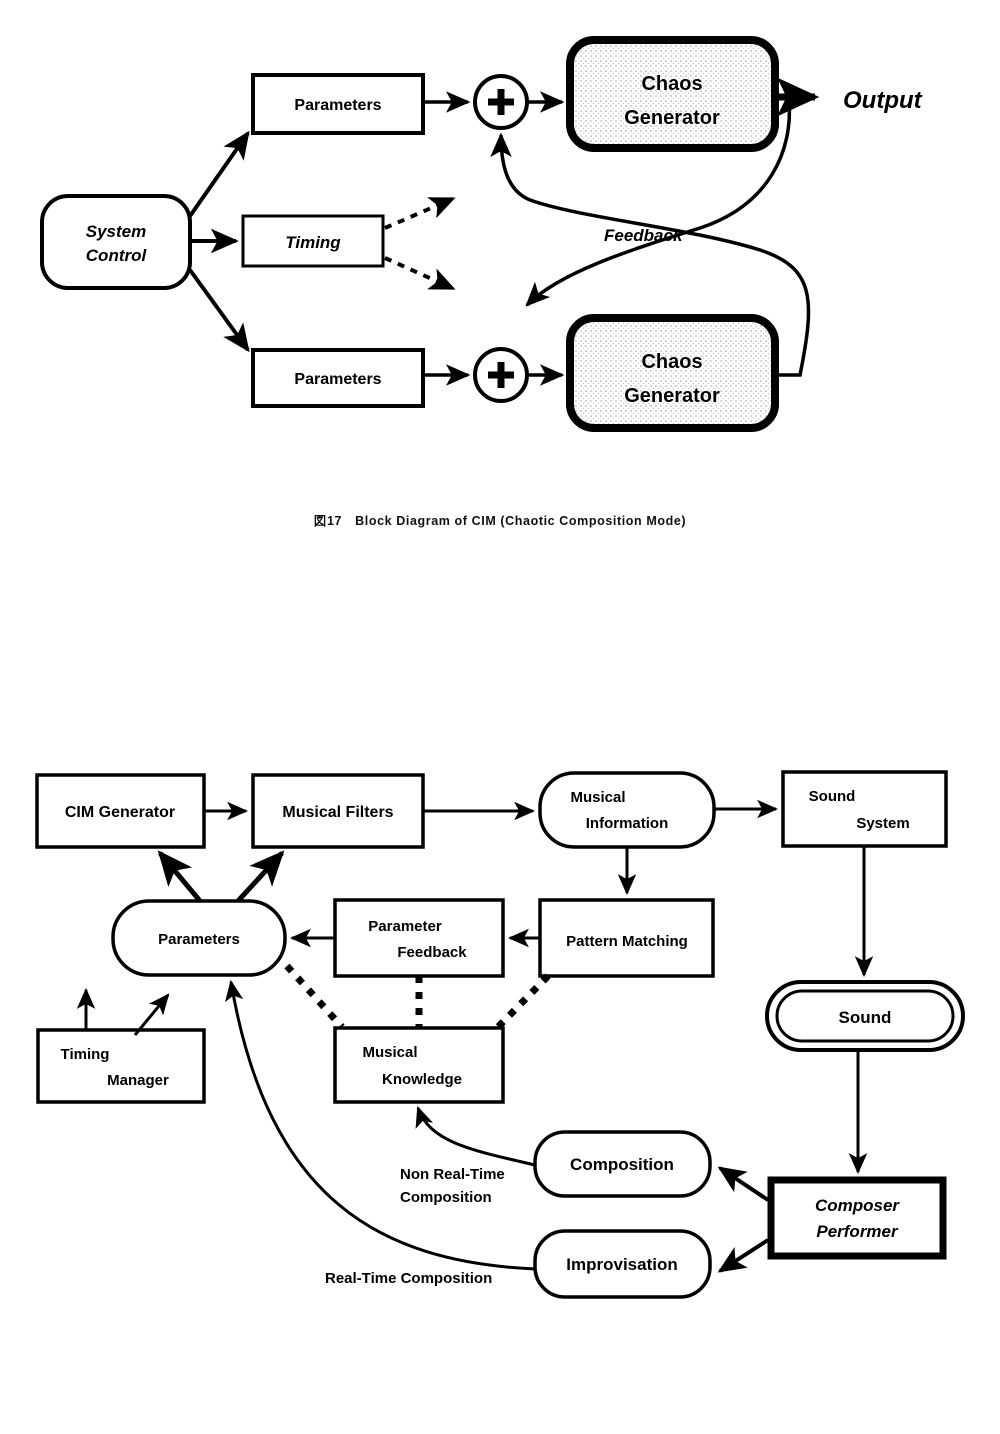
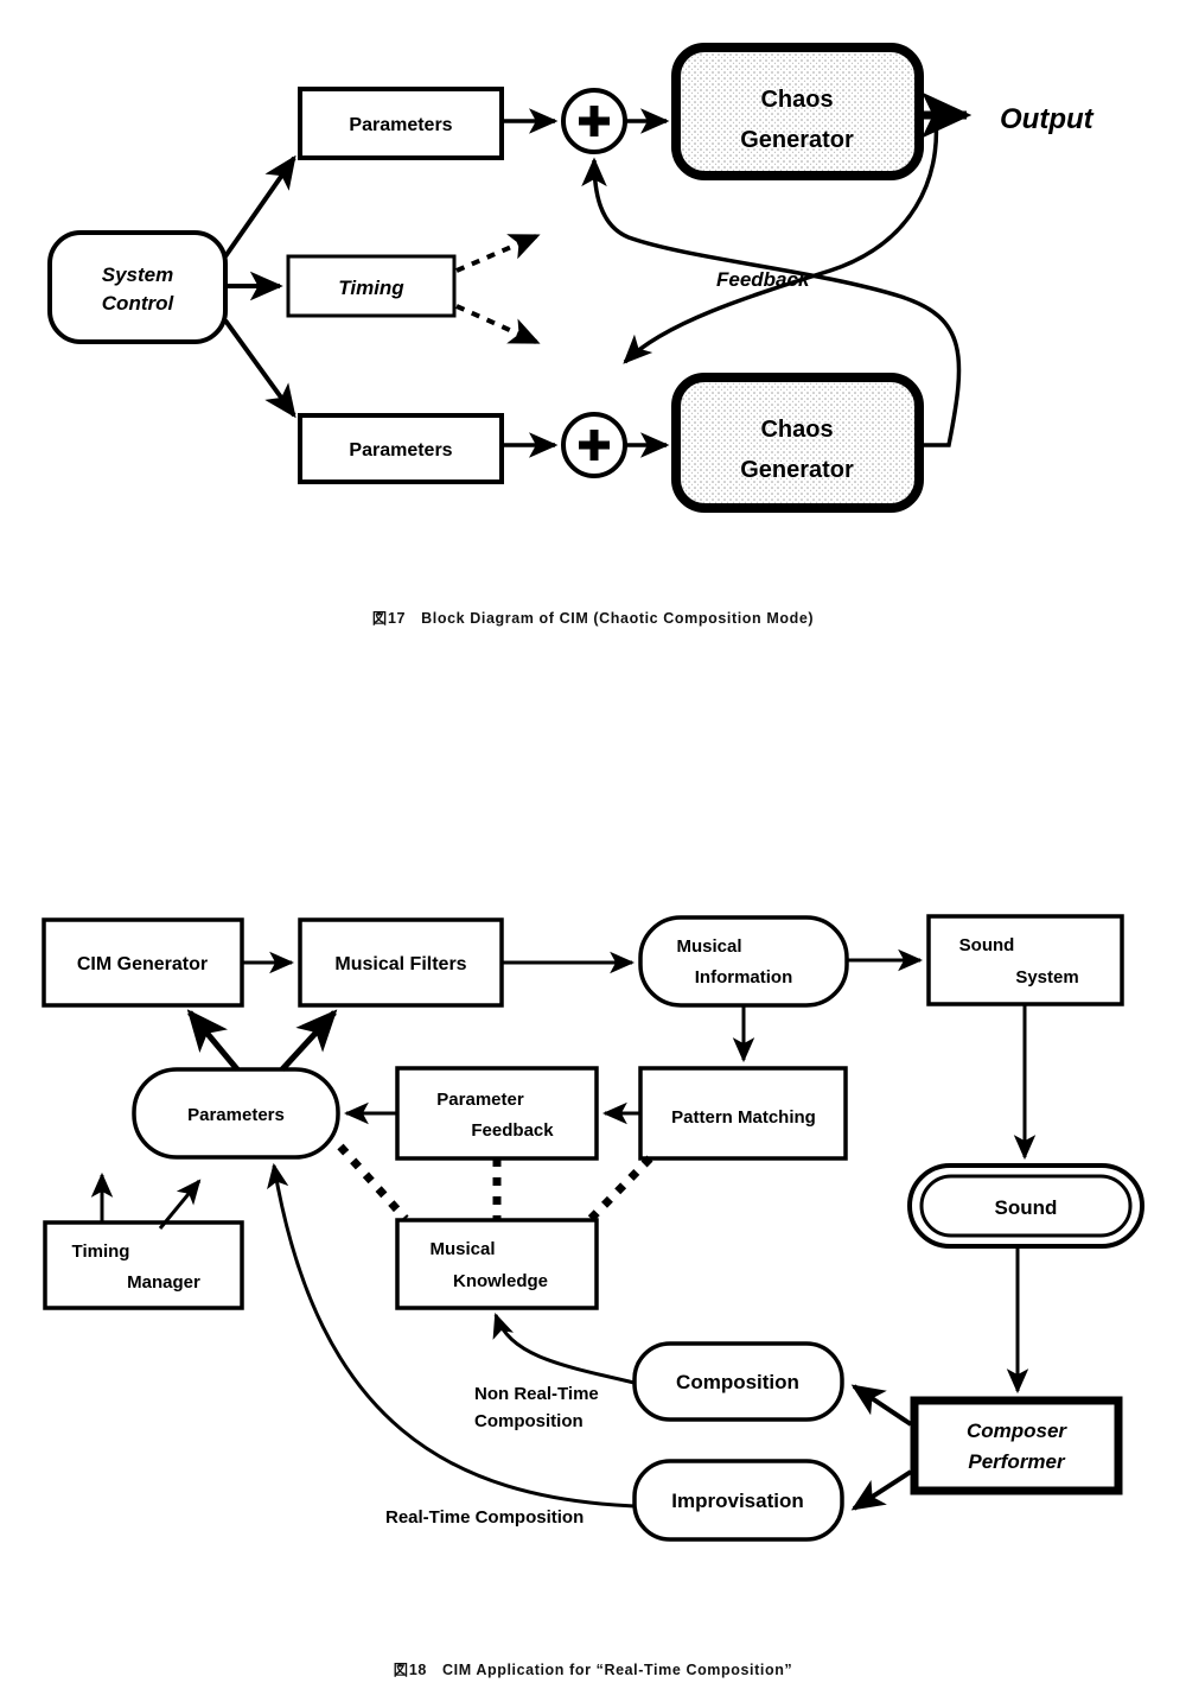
  System
  Control
  Parameters
  Timing
  Parameters
  Chaos
  Generator
  Chaos
  Generator
  Output
  Feedback
  図17 Block Diagram of CIM (Chaotic Composition Mode)
  CIM Generator
  Musical Filters
  Musical
  Information
  Sound
  System
  Parameters
  Parameter
  Feedback
  Pattern Matching
  Timing
  Manager
  Musical
  Knowledge
  Sound
  Composition
  Improvisation
  Composer
  Performer
  Non Real-Time
  Composition
  Real-Time Composition
+ 図18 CIM Application for “Real-Time Composition”
